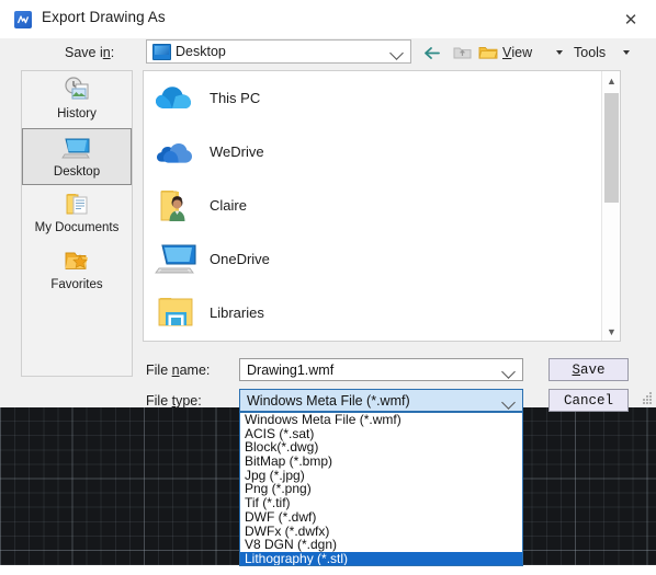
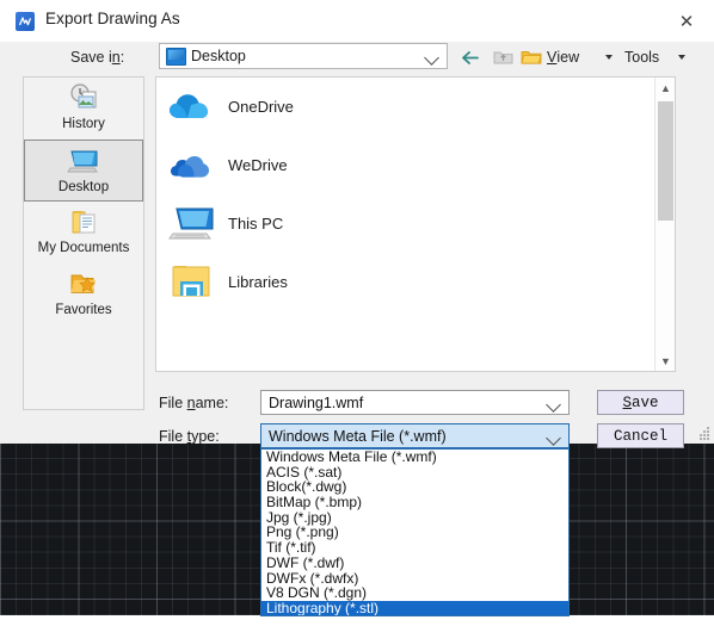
  Export Drawing As
  ✕
  Save in:
  Desktop
  V
  iew
  Tools
  History
  Desktop
  My Documents
  Favorites
- This PC
+ OneDrive
  WeDrive
- Claire
- OneDrive
+ This PC
  Libraries
  ▲
  ▼
  File name:
  Drawing1.wmf
  File type:
  Windows Meta File (*.wmf)
  S
  ave
  Cancel
  Windows Meta File (*.wmf)
  ACIS (*.sat)
  Block(*.dwg)
  BitMap (*.bmp)
  Jpg (*.jpg)
  Png (*.png)
  Tif (*.tif)
  DWF (*.dwf)
  DWFx (*.dwfx)
  V8 DGN (*.dgn)
  Lithography (*.stl)
